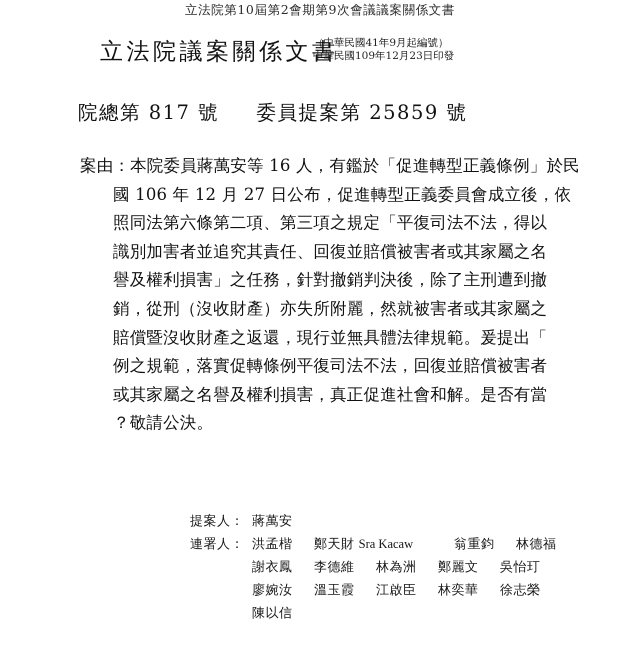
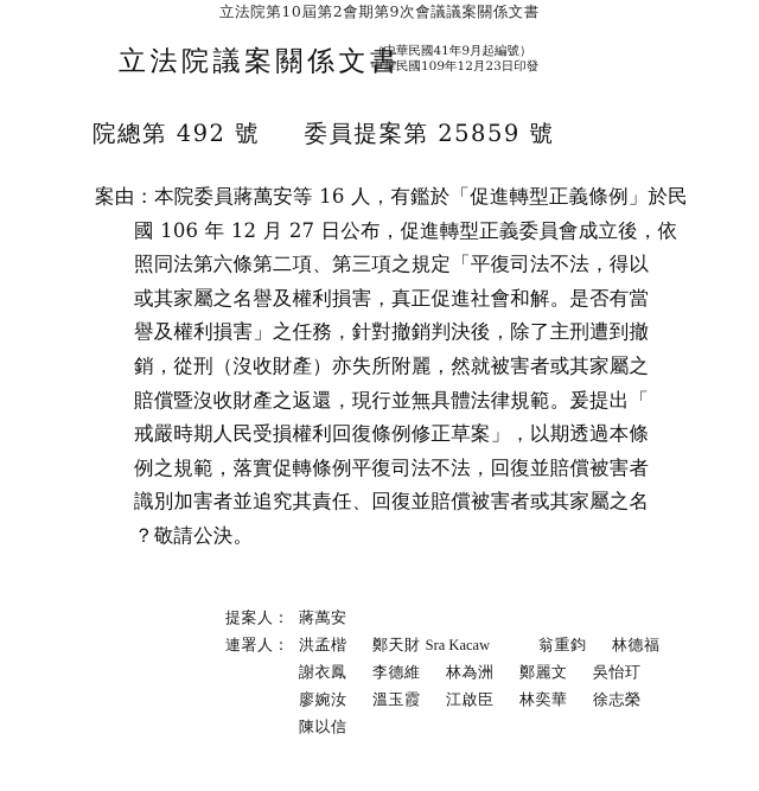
  立法院第10屆第2會期第9次會議議案關係文書
  立法院議案關係文書
  （中華民國41年9月起編號）
  中華民國109年12月23日印發
- 院總第 817 號 委員提案第 25859 號
+ 院總第 492 號 委員提案第 25859 號
  案由：本院委員蔣萬安等 16 人，有鑑於「促進轉型正義條例」於民
  國 106 年 12 月 27 日公布，促進轉型正義委員會成立後，依
  照同法第六條第二項、第三項之規定「平復司法不法，得以
- 識別加害者並追究其責任、回復並賠償被害者或其家屬之名
+ 或其家屬之名譽及權利損害，真正促進社會和解。是否有當
  譽及權利損害」之任務，針對撤銷判決後，除了主刑遭到撤
  銷，從刑（沒收財產）亦失所附麗，然就被害者或其家屬之
  賠償暨沒收財產之返還，現行並無具體法律規範。爰提出「
+ 戒嚴時期人民受損權利回復條例修正草案」，以期透過本條
  例之規範，落實促轉條例平復司法不法，回復並賠償被害者
- 或其家屬之名譽及權利損害，真正促進社會和解。是否有當
+ 識別加害者並追究其責任、回復並賠償被害者或其家屬之名
  ？敬請公決。
  提案人：
  蔣萬安
  連署人：
  洪孟楷
  鄭天財 Sra Kacaw
  翁重鈞
  林德福
  謝衣鳳
  李德維
  林為洲
  鄭麗文
  吳怡玎
  廖婉汝
  溫玉霞
  江啟臣
  林奕華
  徐志榮
  陳以信
